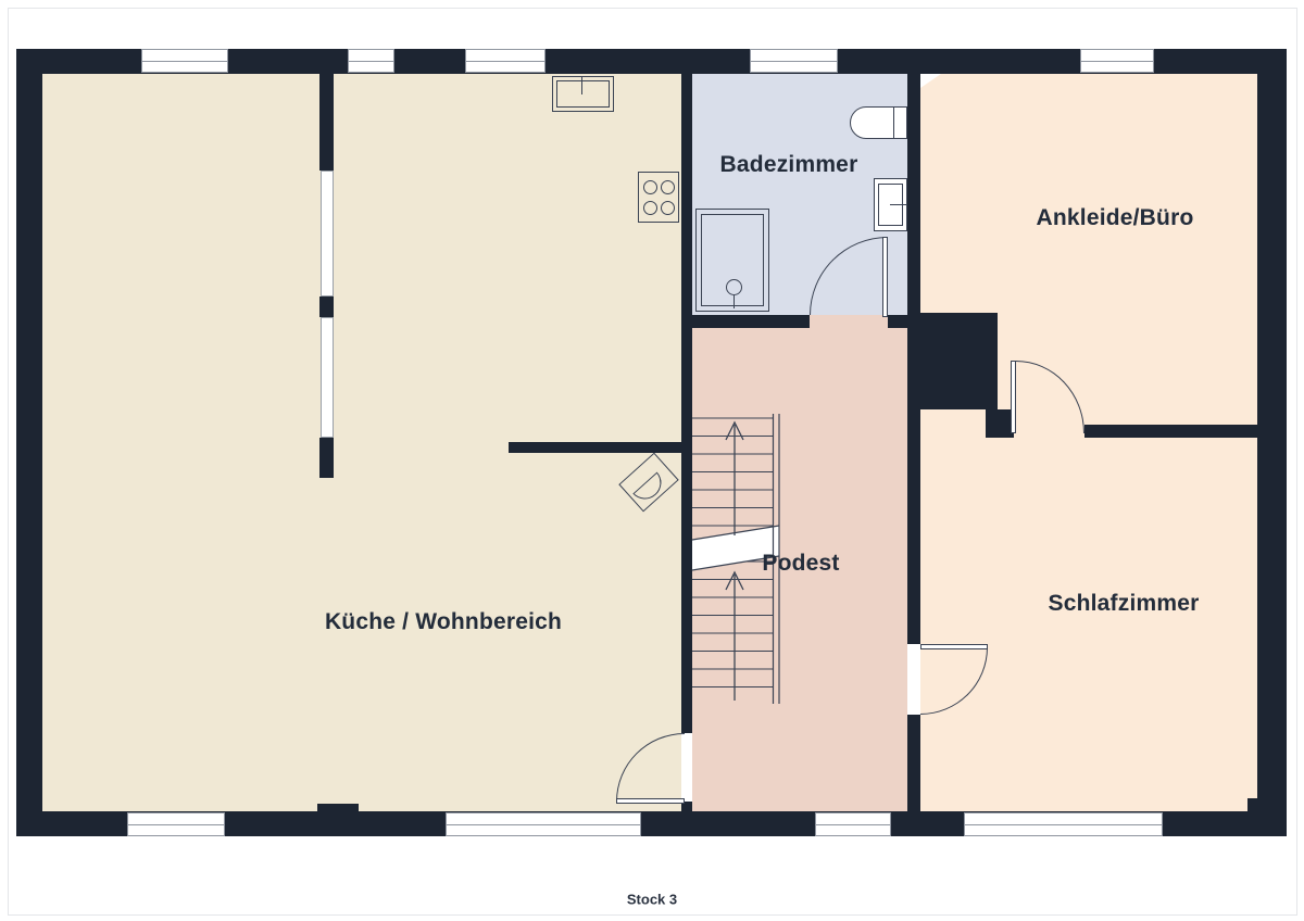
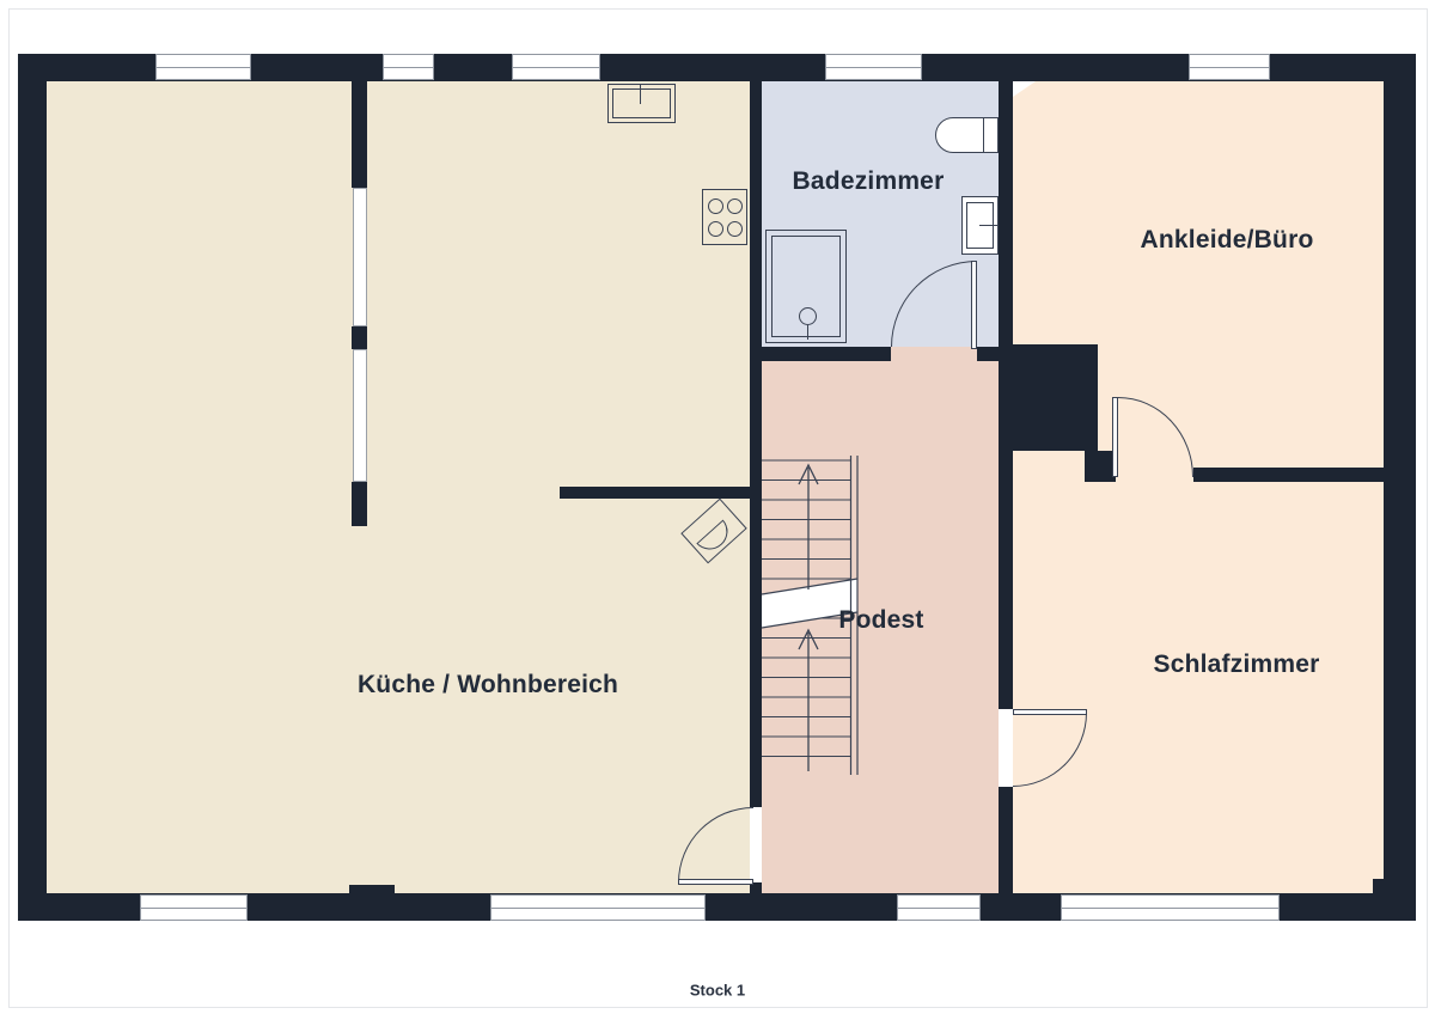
  Küche / Wohnbereich
  Badezimmer
  Ankleide/Büro
  Schlafzimmer
  Podest
- Stock 3
+ Stock 1
